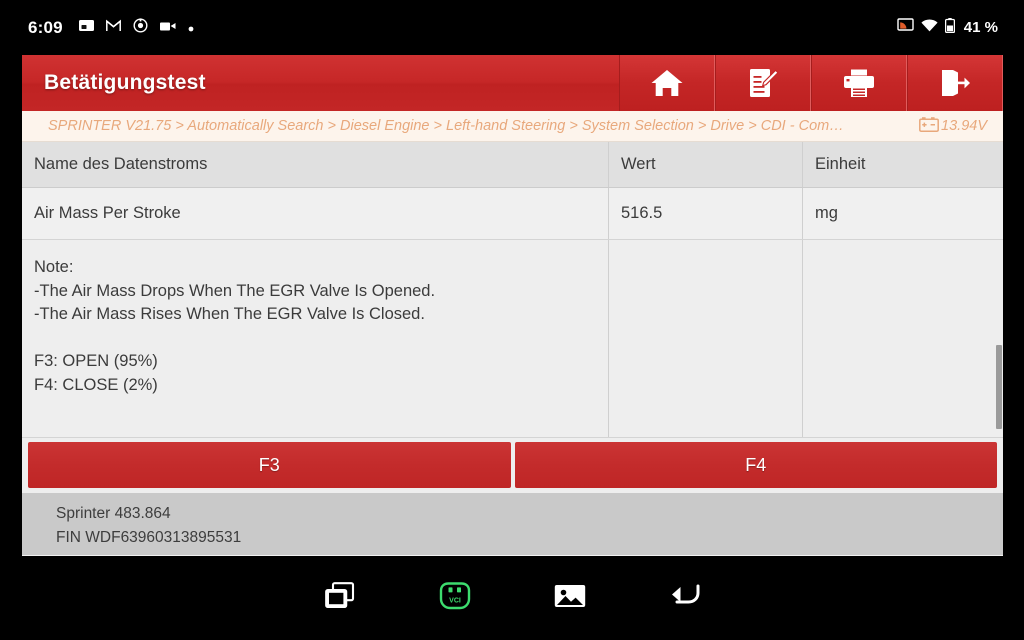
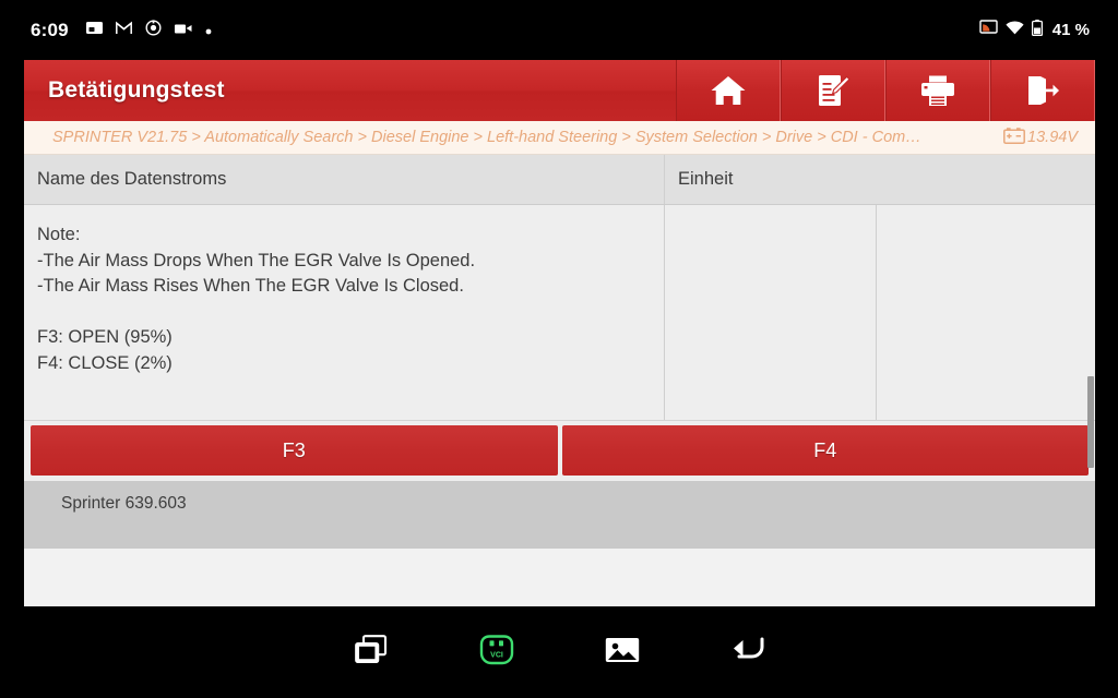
  6:09
  41 %
  Betätigungstest
  SPRINTER V21.75 > Automatically Search > Diesel Engine > Left-hand Steering > System Selection > Drive > CDI - Com…
  13.94V
  Name des Datenstroms
- Wert
  Einheit
- Air Mass Per Stroke
- 516.5
- mg
  Note:
  -The Air Mass Drops When The EGR Valve Is Opened.
  -The Air Mass Rises When The EGR Valve Is Closed.
  F3: OPEN (95%)
  F4: CLOSE (2%)
  F3
  F4
- Sprinter 483.864
+ Sprinter 639.603
- FIN WDF63960313895531
